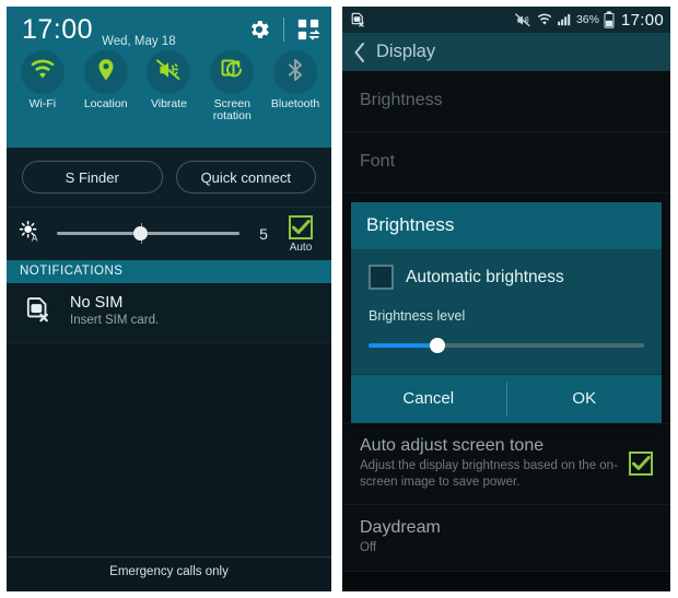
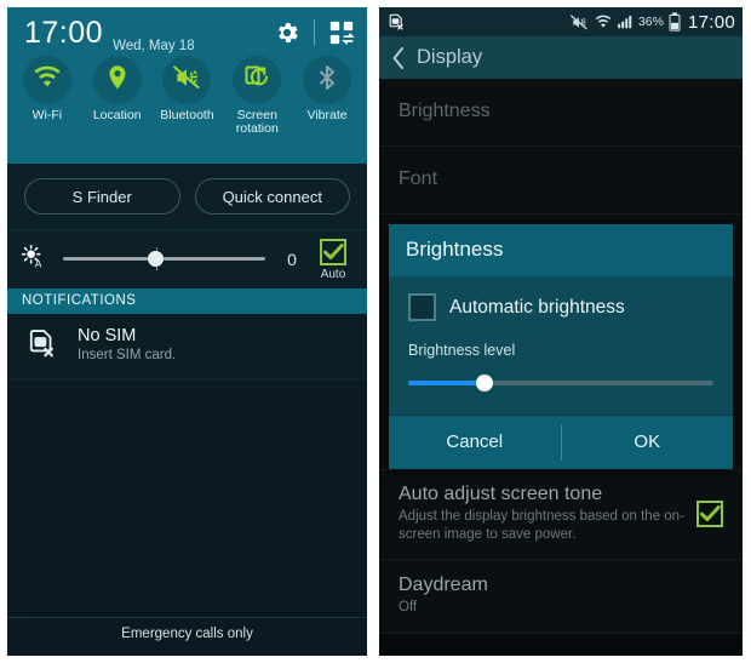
  17:00
  Wed, May 18
  Wi-Fi
  Location
- Vibrate
+ Bluetooth
  Screen
  rotation
- Bluetooth
+ Vibrate
  S Finder
  Quick connect
  A
- 5
+ 0
  Auto
  NOTIFICATIONS
  No SIM
  Insert SIM card.
  Emergency calls only
  36%
  17:00
  Display
  Brightness
  Font
  Auto adjust screen tone
  Adjust the display brightness based on the on-screen image to save power.
  Daydream
  Off
  Brightness
  Automatic brightness
  Brightness level
  Cancel
  OK
